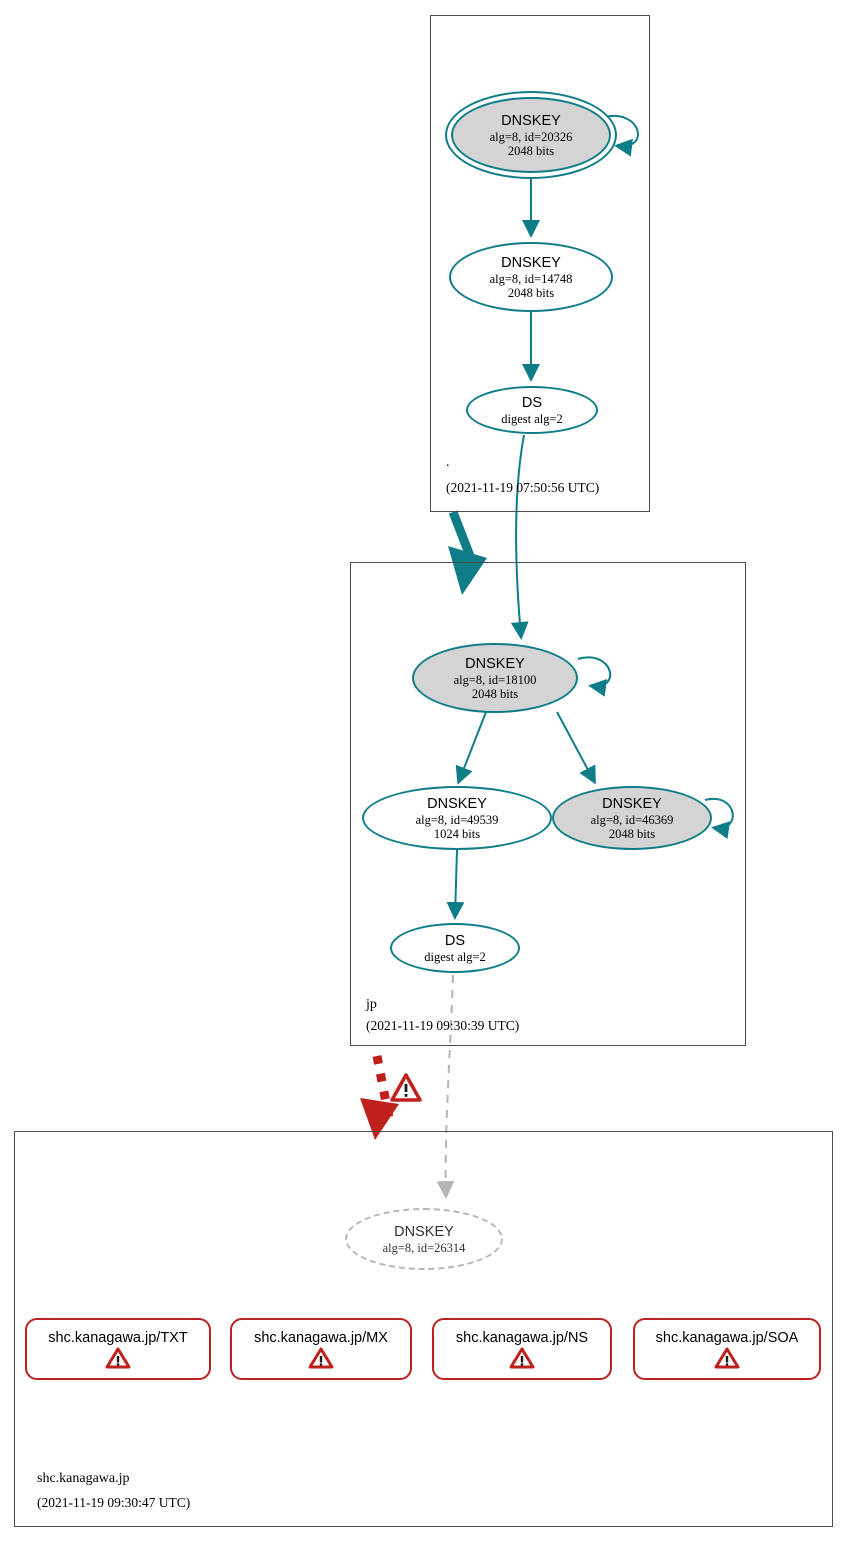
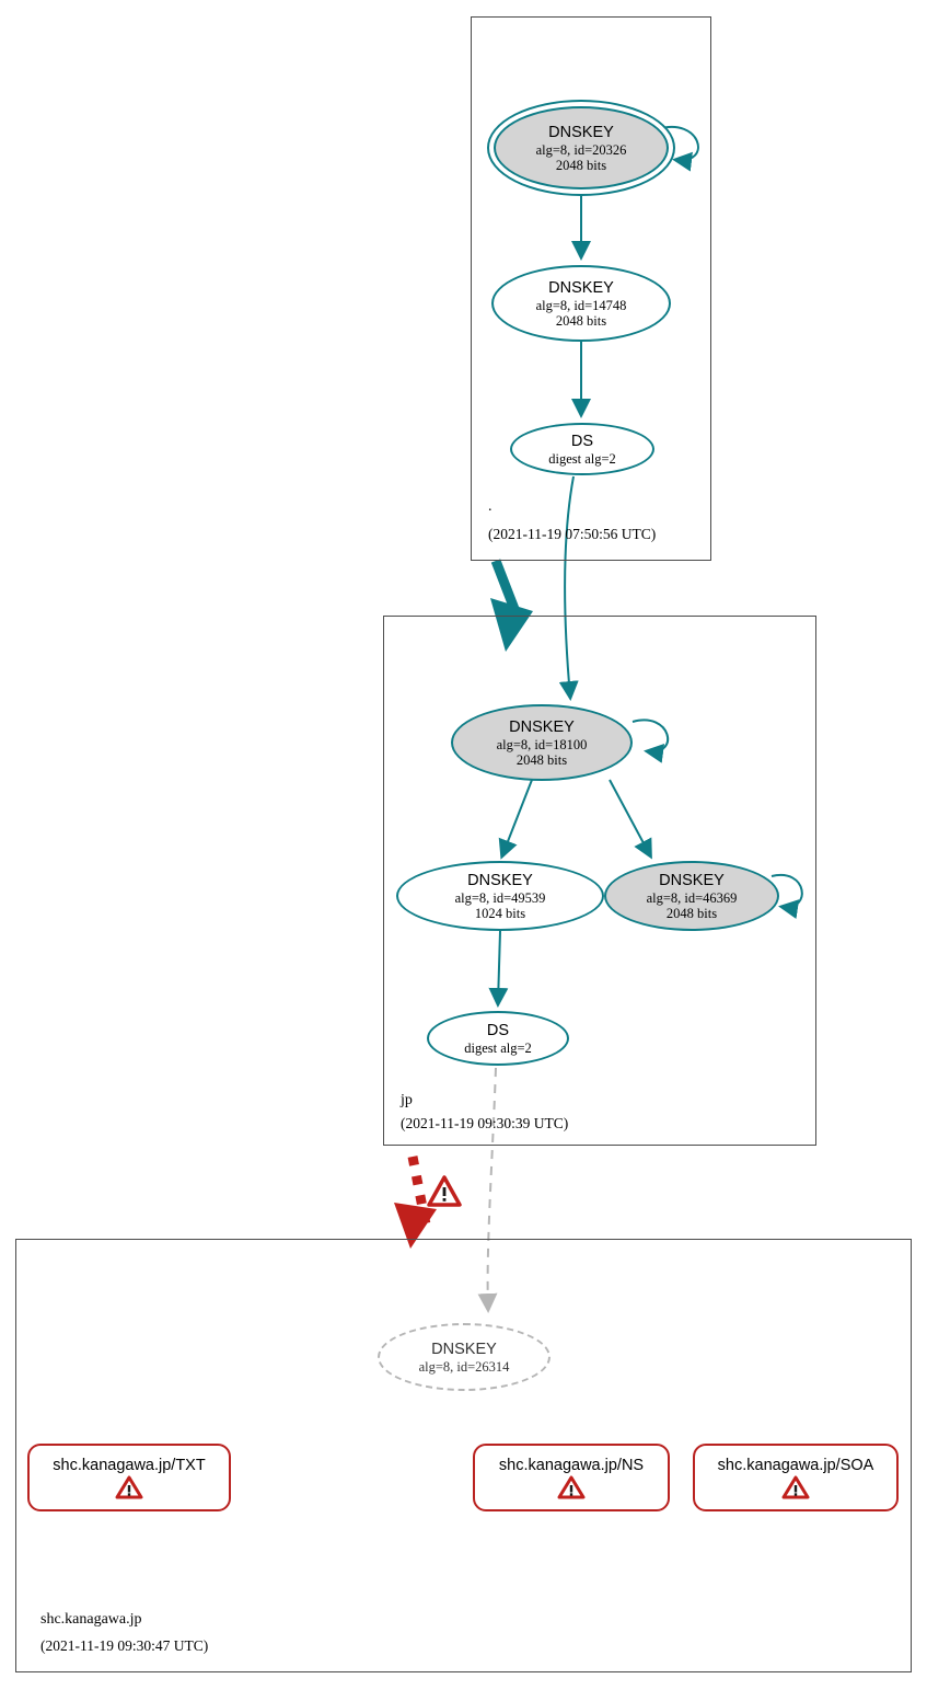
  .
  (2021-11-19 07:50:56 UTC)
  DNSKEY
  alg=8, id=20326
  2048 bits
  DNSKEY
  alg=8, id=14748
  2048 bits
  DS
  digest alg=2
  jp
  (2021-11-19 09:30:39 UTC)
  DNSKEY
  alg=8, id=18100
  2048 bits
  DNSKEY
  alg=8, id=49539
  1024 bits
  DNSKEY
  alg=8, id=46369
  2048 bits
  DS
  digest alg=2
  shc.kanagawa.jp
  (2021-11-19 09:30:47 UTC)
  DNSKEY
  alg=8, id=26314
  shc.kanagawa.jp/TXT
- shc.kanagawa.jp/MX
  shc.kanagawa.jp/NS
  shc.kanagawa.jp/SOA
